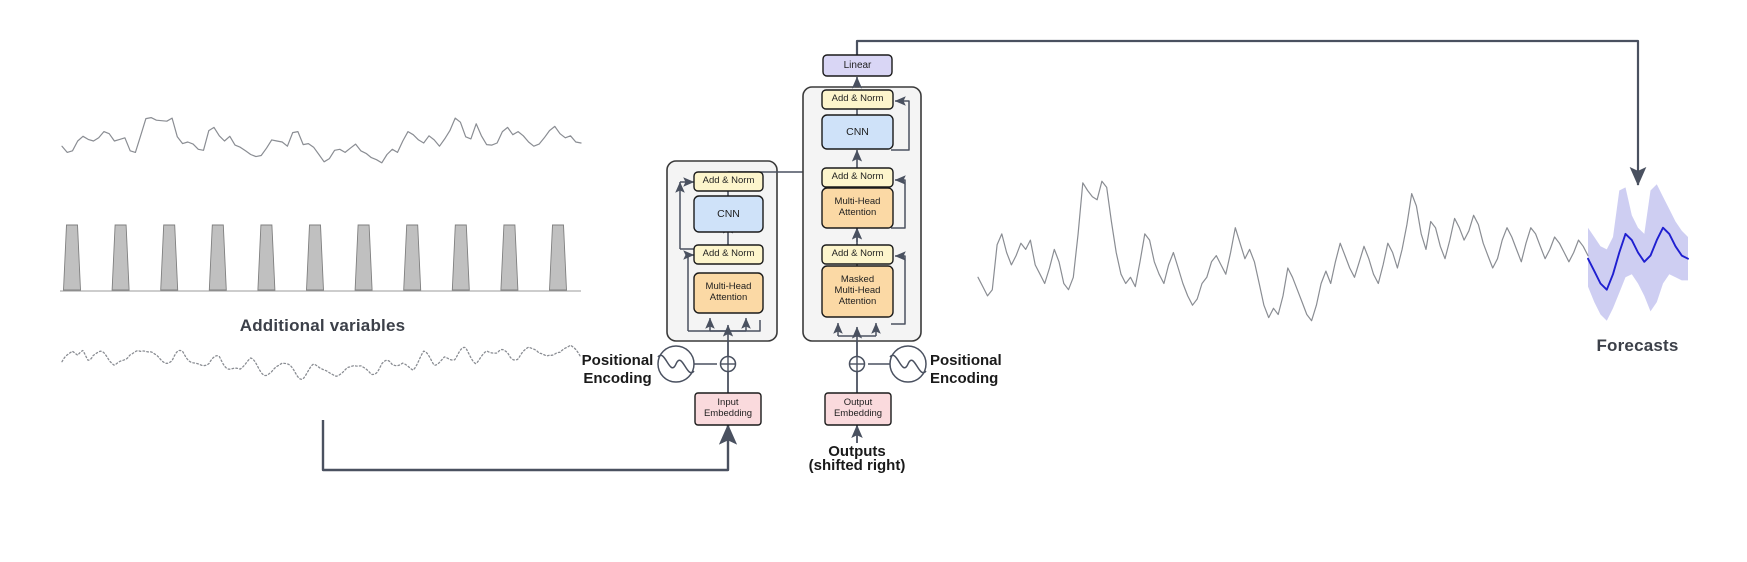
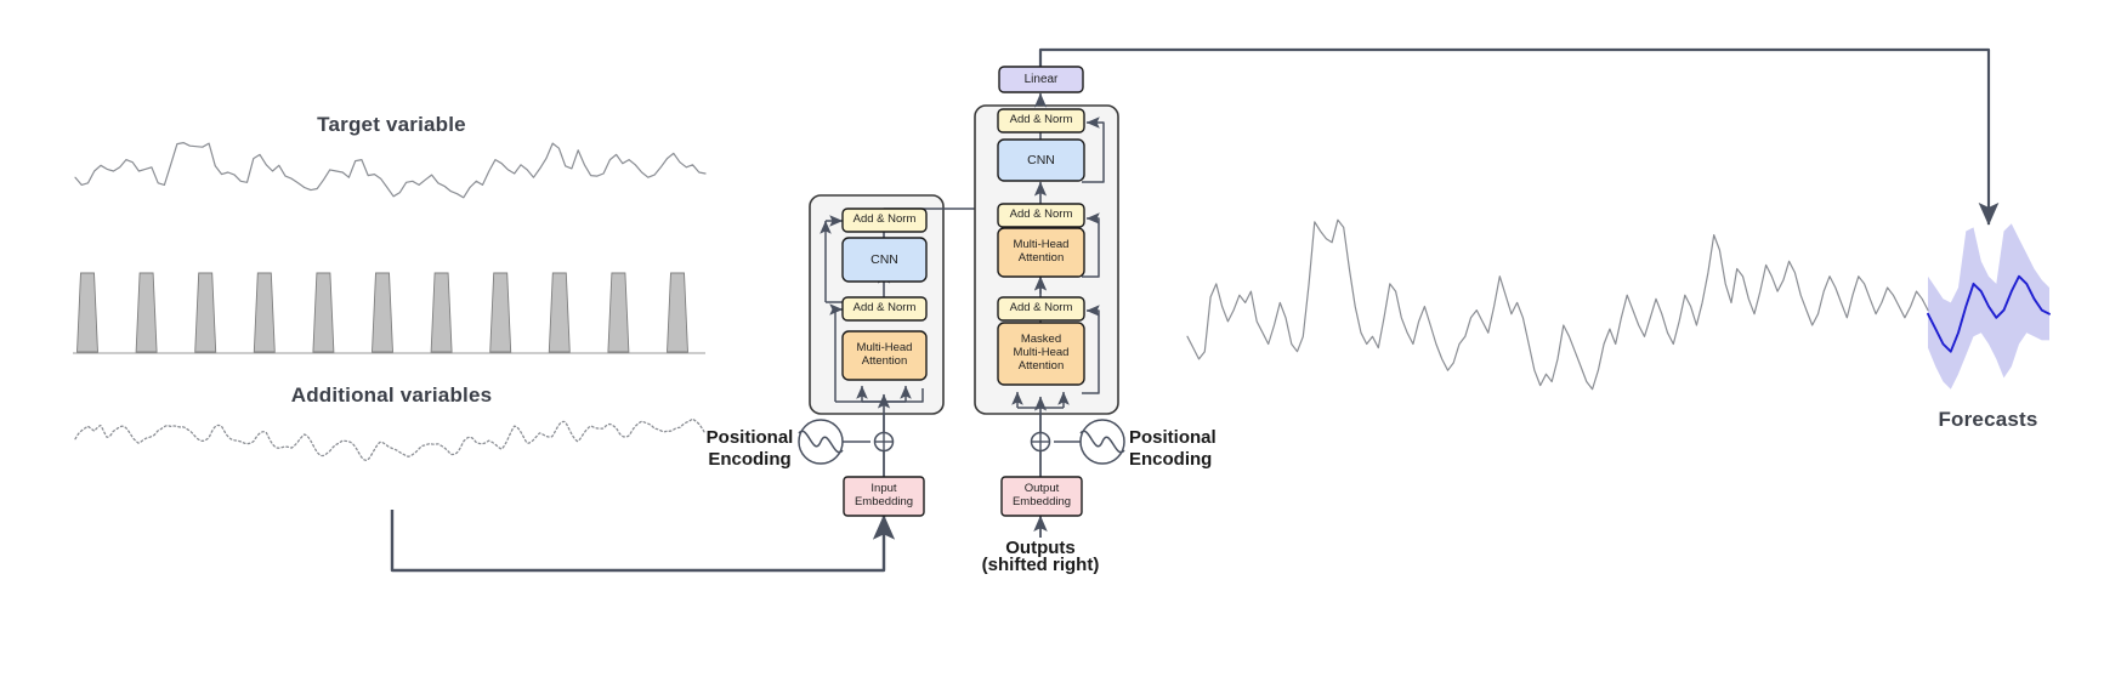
+ Target variable
  Additional variables
  Forecasts
  Add & Norm
  CNN
  Add & Norm
  Multi-Head
  Attention
  Input
  Embedding
  Linear
  Add & Norm
  CNN
  Add & Norm
  Multi-Head
  Attention
  Add & Norm
  Masked
  Multi-Head
  Attention
  Output
  Embedding
  Positional
  Encoding
  Positional
  Encoding
  Outputs
  (shifted right)
